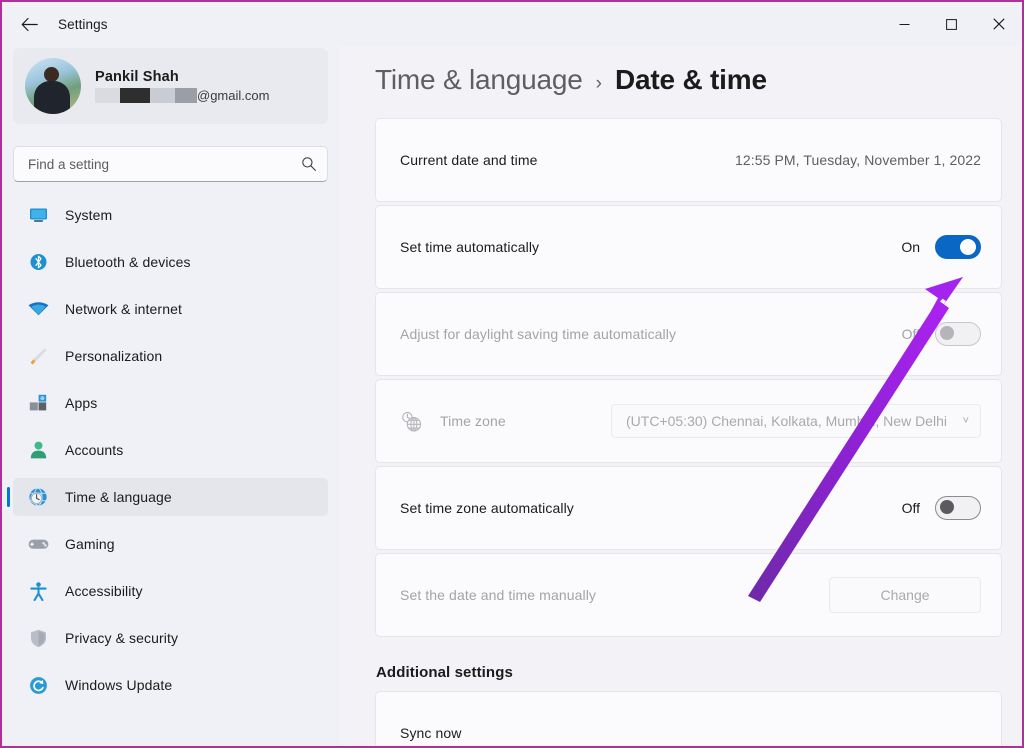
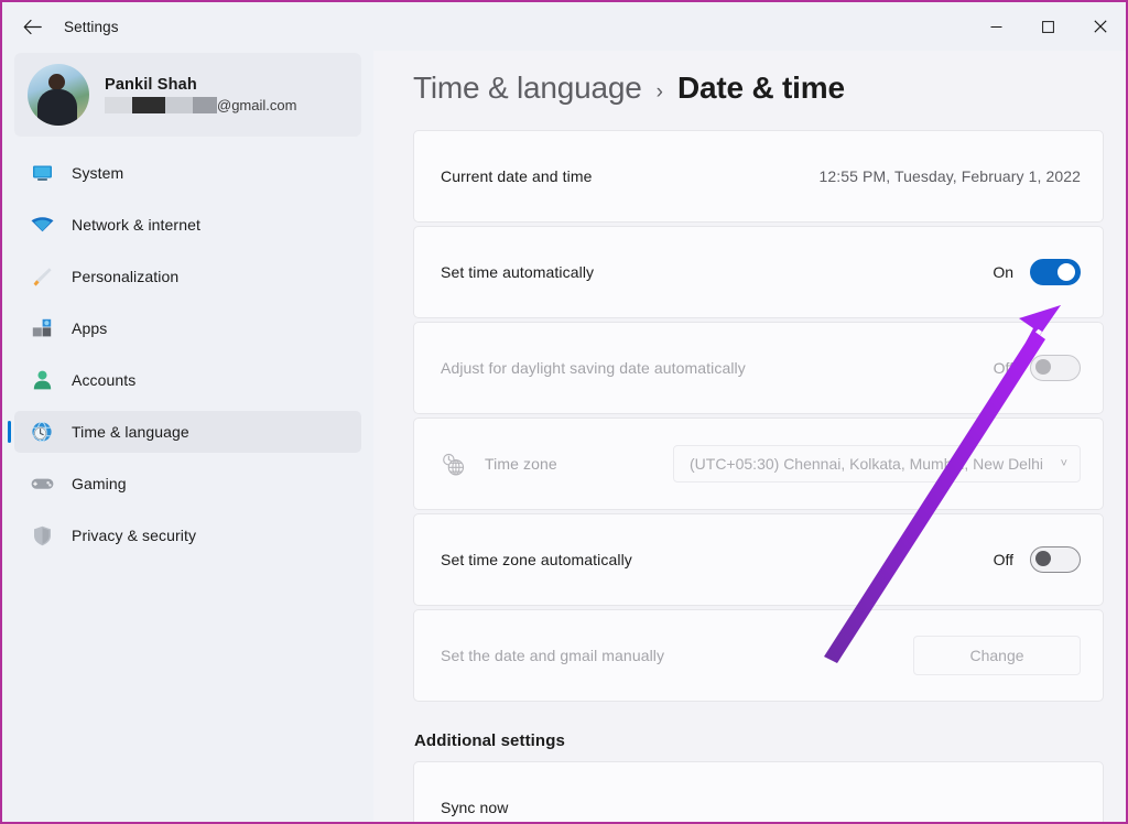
  Settings
  Pankil Shah
  @gmail.com
- Find a setting
  System
- Bluetooth & devices
  Network & internet
  Personalization
  Apps
  Accounts
  Time & language
  Gaming
- Accessibility
  Privacy & security
- Windows Update
  Time & language
  ›
  Date & time
  Current date and time
- 12:55 PM, Tuesday, November 1, 2022
+ 12:55 PM, Tuesday, February 1, 2022
  Set time automatically
  On
- Adjust for daylight saving time automatically
+ Adjust for daylight saving date automatically
  Time zone
  (UTC+05:30) Chennai, Kolkata, Mum, New Delhi
  ˅
  Set time zone automatically
  Off
- Set the date and time manually
+ Set the date and gmail manually
  Change
  Additional settings
  Sync now
